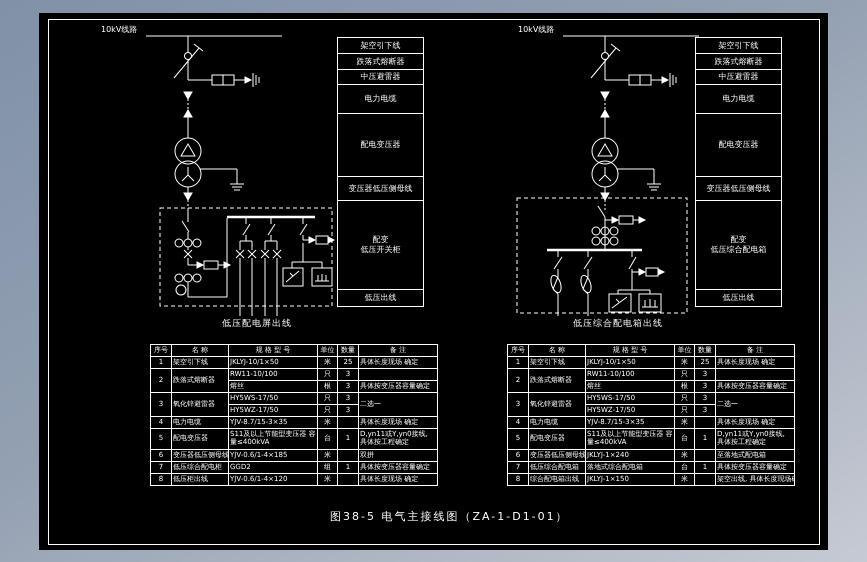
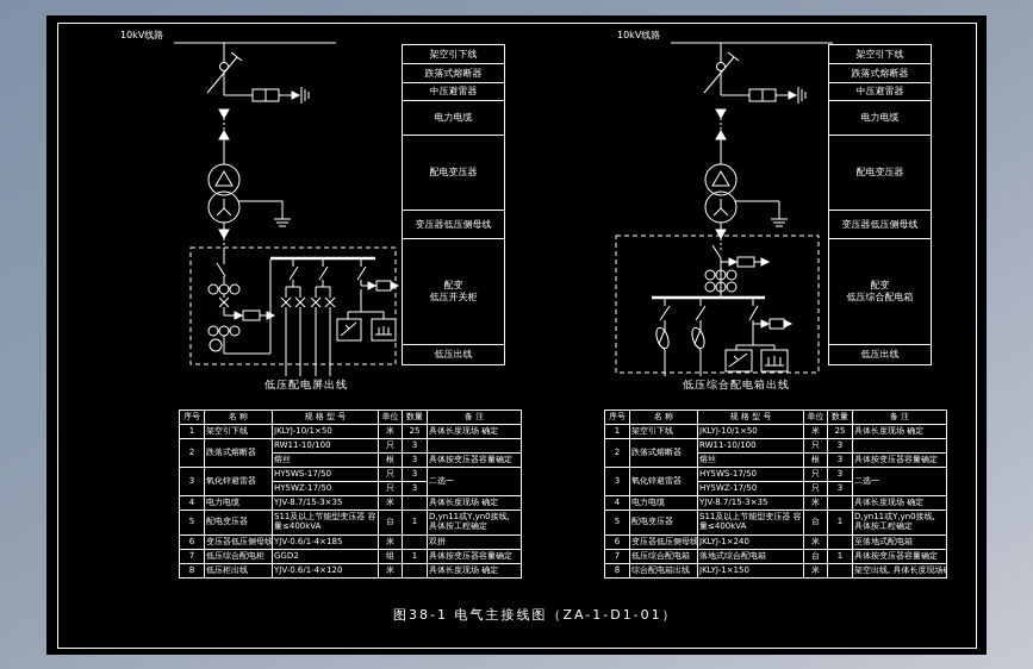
  10kV线路
  10kV线路
  架空引下线
  跌落式熔断器
  中压避雷器
  电力电缆
  配电变压器
  变压器低压侧母线
  配变
  低压开关柜
  低压出线
  架空引下线
  跌落式熔断器
  中压避雷器
  电力电缆
  配电变压器
  变压器低压侧母线
  配变
  低压综合配电箱
  低压出线
  低压配电屏出线
  低压综合配电箱出线
  序号	名 称	规 格 型 号	单位	数量	备 注
  1	架空引下线	JKLYJ-10/1×50	米	25	具体长度现场 确定
  2	跌落式熔断器	RW11-10/100	只	3
  熔丝	根	3	具体按变压器容量确定
  3	氧化锌避雷器	HY5WS-17/50	只	3	二选一
  HY5WZ-17/50	只	3
  4	电力电缆	YJV-8.7/15-3×35	米		具体长度现场 确定
  5	配电变压器	S11及以上节能型变压器 容量≤400kVA	台	1	D,yn11或Y,yn0接线, 具体按工程确定
  6	变压器低压侧母线	YJV-0.6/1-4×185	米		双拼
  7	低压综合配电柜	GGD2	组	1	具体按变压器容量确定
  8	低压柜出线	YJV-0.6/1-4×120	米		具体长度现场 确定
  序号	名 称	规 格 型 号	单位	数量	备 注
  1	架空引下线	JKLYJ-10/1×50	米	25	具体长度现场 确定
  2	跌落式熔断器	RW11-10/100	只	3
  熔丝	根	3	具体按变压器容量确定
  3	氧化锌避雷器	HY5WS-17/50	只	3	二选一
  HY5WZ-17/50	只	3
  4	电力电缆	YJV-8.7/15-3×35	米		具体长度现场 确定
  5	配电变压器	S11及以上节能型变压器 容量≤400kVA	台	1	D,yn11或Y,yn0接线, 具体按工程确定
  6	变压器低压侧母线	JKLYJ-1×240	米		至落地式配电箱
  7	低压综合配电箱	落地式综合配电箱	台	1	具体按变压器容量确定
  8	综合配电箱出线	JKLYJ-1×150	米		架空出线, 具体长度现场
- 图38-5 电气主接线图（ZA-1-D1-01）
+ 图38-1 电气主接线图（ZA-1-D1-01）
